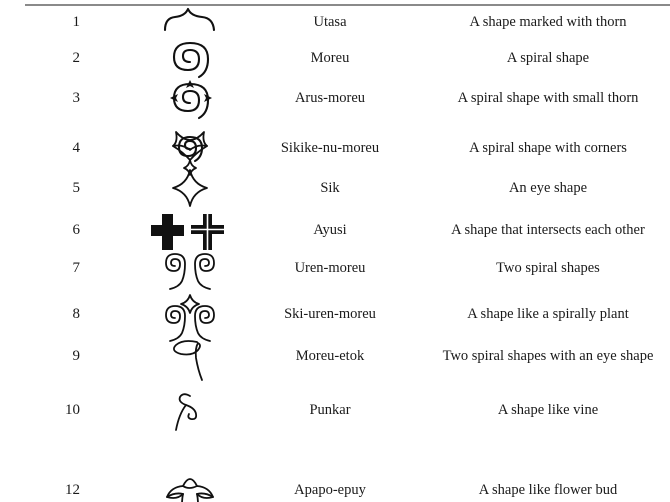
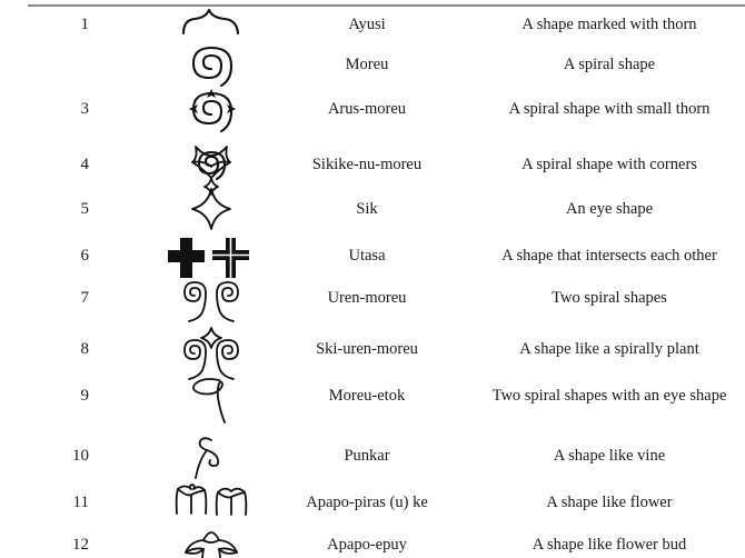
  1
- Utasa
+ Ayusi
  A shape marked with thorn
- 2
  Moreu
  A spiral shape
  3
  Arus-moreu
  A spiral shape with small thorn
  4
  Sikike-nu-moreu
  A spiral shape with corners
  5
  Sik
  An eye shape
  6
- Ayusi
+ Utasa
  A shape that intersects each other
  7
  Uren-moreu
  Two spiral shapes
  8
  Ski-uren-moreu
  A shape like a spirally plant
  9
  Moreu-etok
  Two spiral shapes with an eye shape
  10
  Punkar
  A shape like vine
+ 11
+ Apapo-piras (u) ke
+ A shape like flower
  12
  Apapo-epuy
  A shape like flower bud
